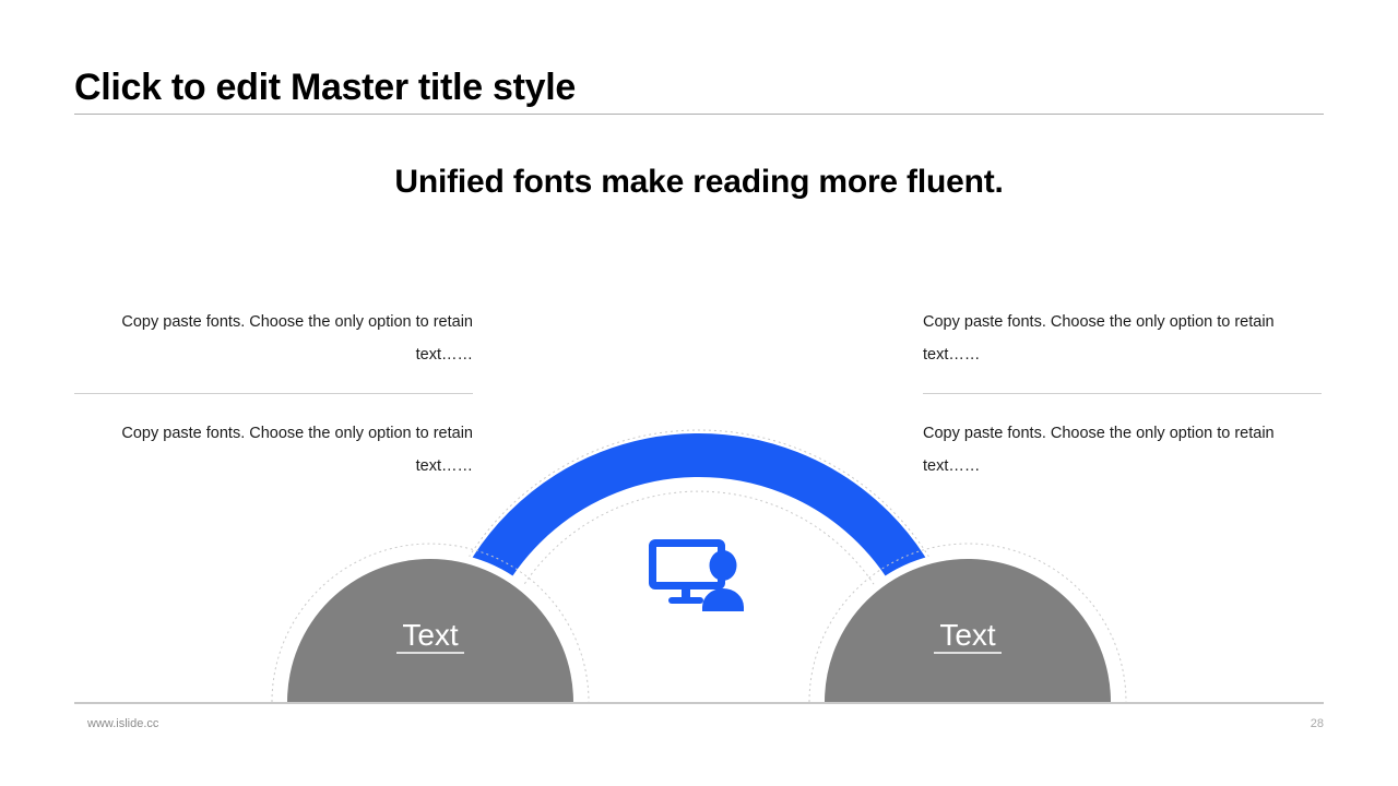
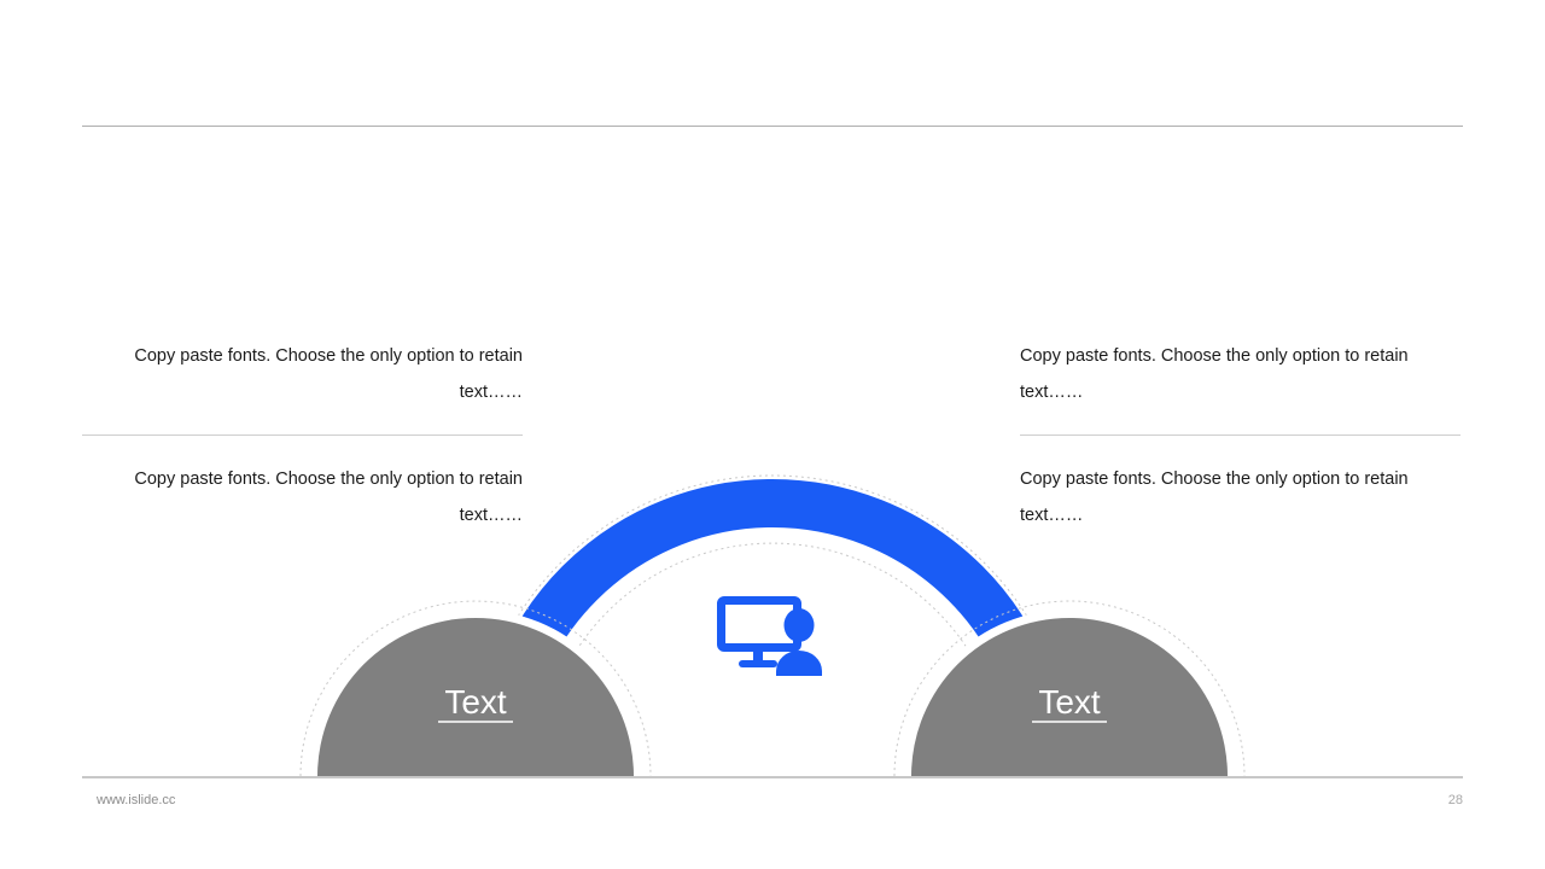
- Click to edit Master title style
- Unified fonts make reading more fluent.
  Copy paste fonts. Choose the only option to retain text……
  Copy paste fonts. Choose the only option to retain text……
  Copy paste fonts. Choose the only option to retain text……
  Copy paste fonts. Choose the only option to retain text……
  Text
  Text
  www.islide.cc
  28
